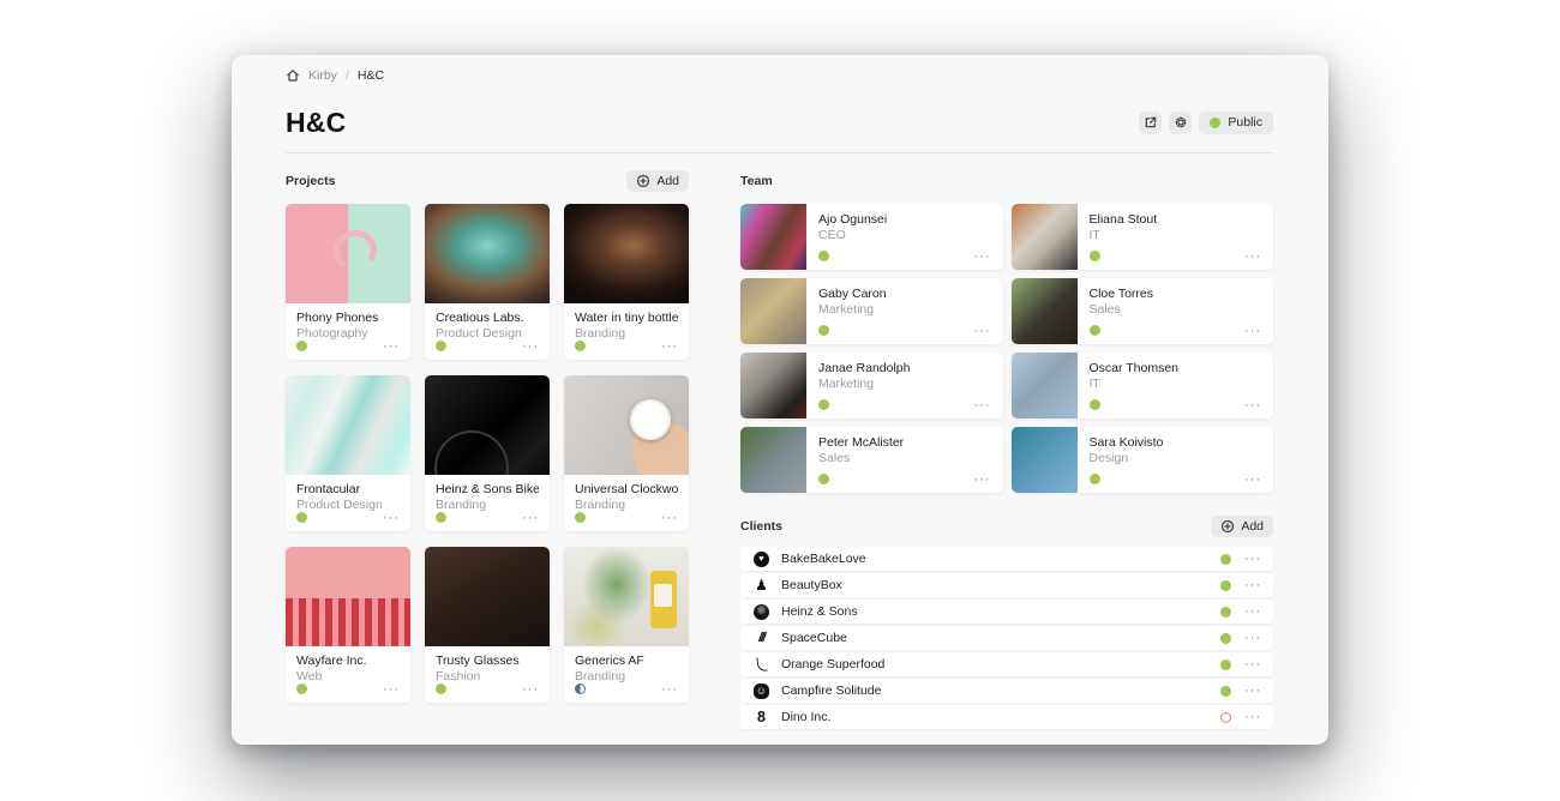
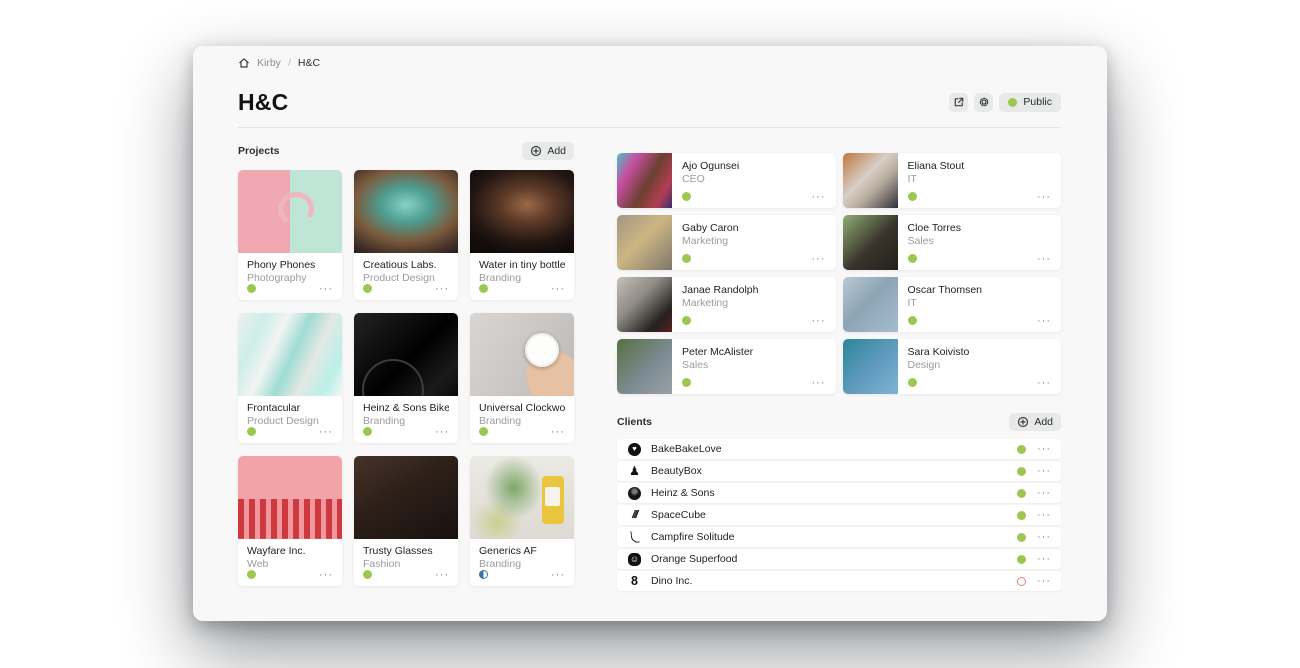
  Kirby
  /
  H&C
  H&C
  Public
  Projects
  Add
  Phony Phones
  Photography
  ···
  Creatious Labs.
  Product Design
  ···
  Water in tiny bottle
  Branding
  ···
  Frontacular
  Product Design
  ···
  Heinz & Sons Bike
  Branding
  ···
  Universal Clockwo
  Branding
  ···
  Wayfare Inc.
  Web
  ···
  Trusty Glasses
  Fashion
  ···
  Generics AF
  Branding
  ···
- Team
  Ajo Ogunsei
  CEO
  ···
  Eliana Stout
  IT
  ···
  Gaby Caron
  Marketing
  ···
  Cloe Torres
  Sales
  ···
  Janae Randolph
  Marketing
  ···
  Oscar Thomsen
  IT
  ···
  Peter McAlister
  Sales
  ···
  Sara Koivisto
  Design
  ···
  Clients
  Add
  ♥
  BakeBakeLove
  ···
  ♟
  BeautyBox
  ···
  Heinz & Sons
  ···
  ///
  SpaceCube
  ···
- Orange Superfood
+ Campfire Solitude
  ···
  ☺
- Campfire Solitude
+ Orange Superfood
  ···
  8
  Dino Inc.
  ···
